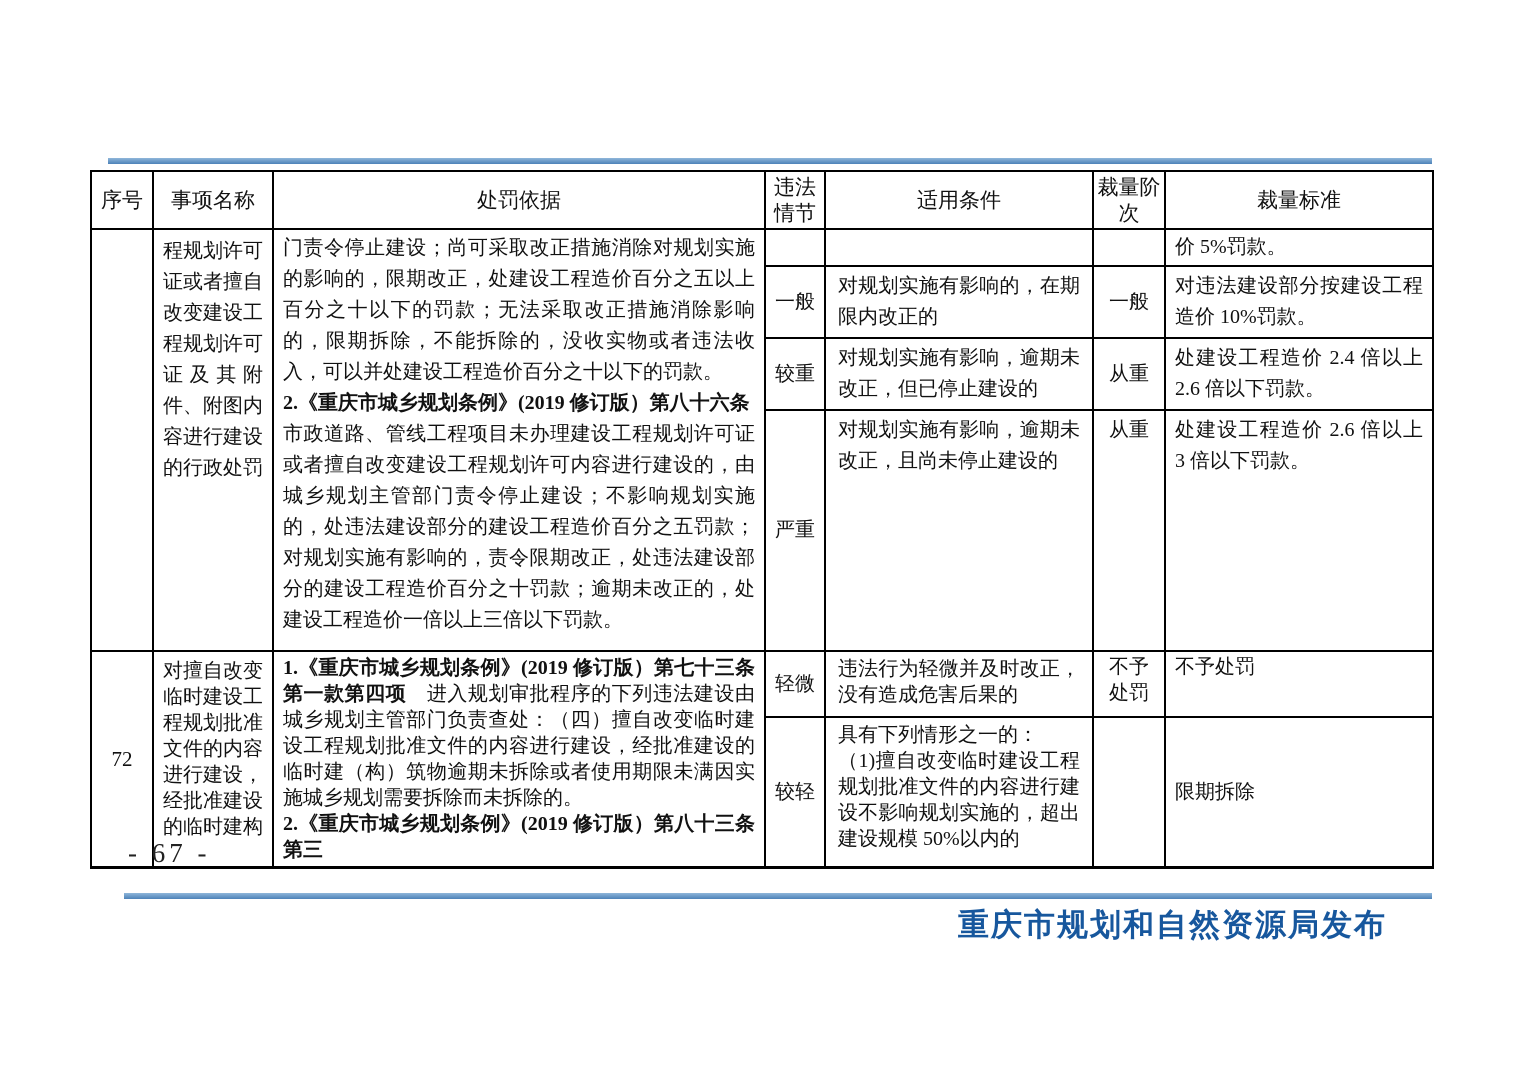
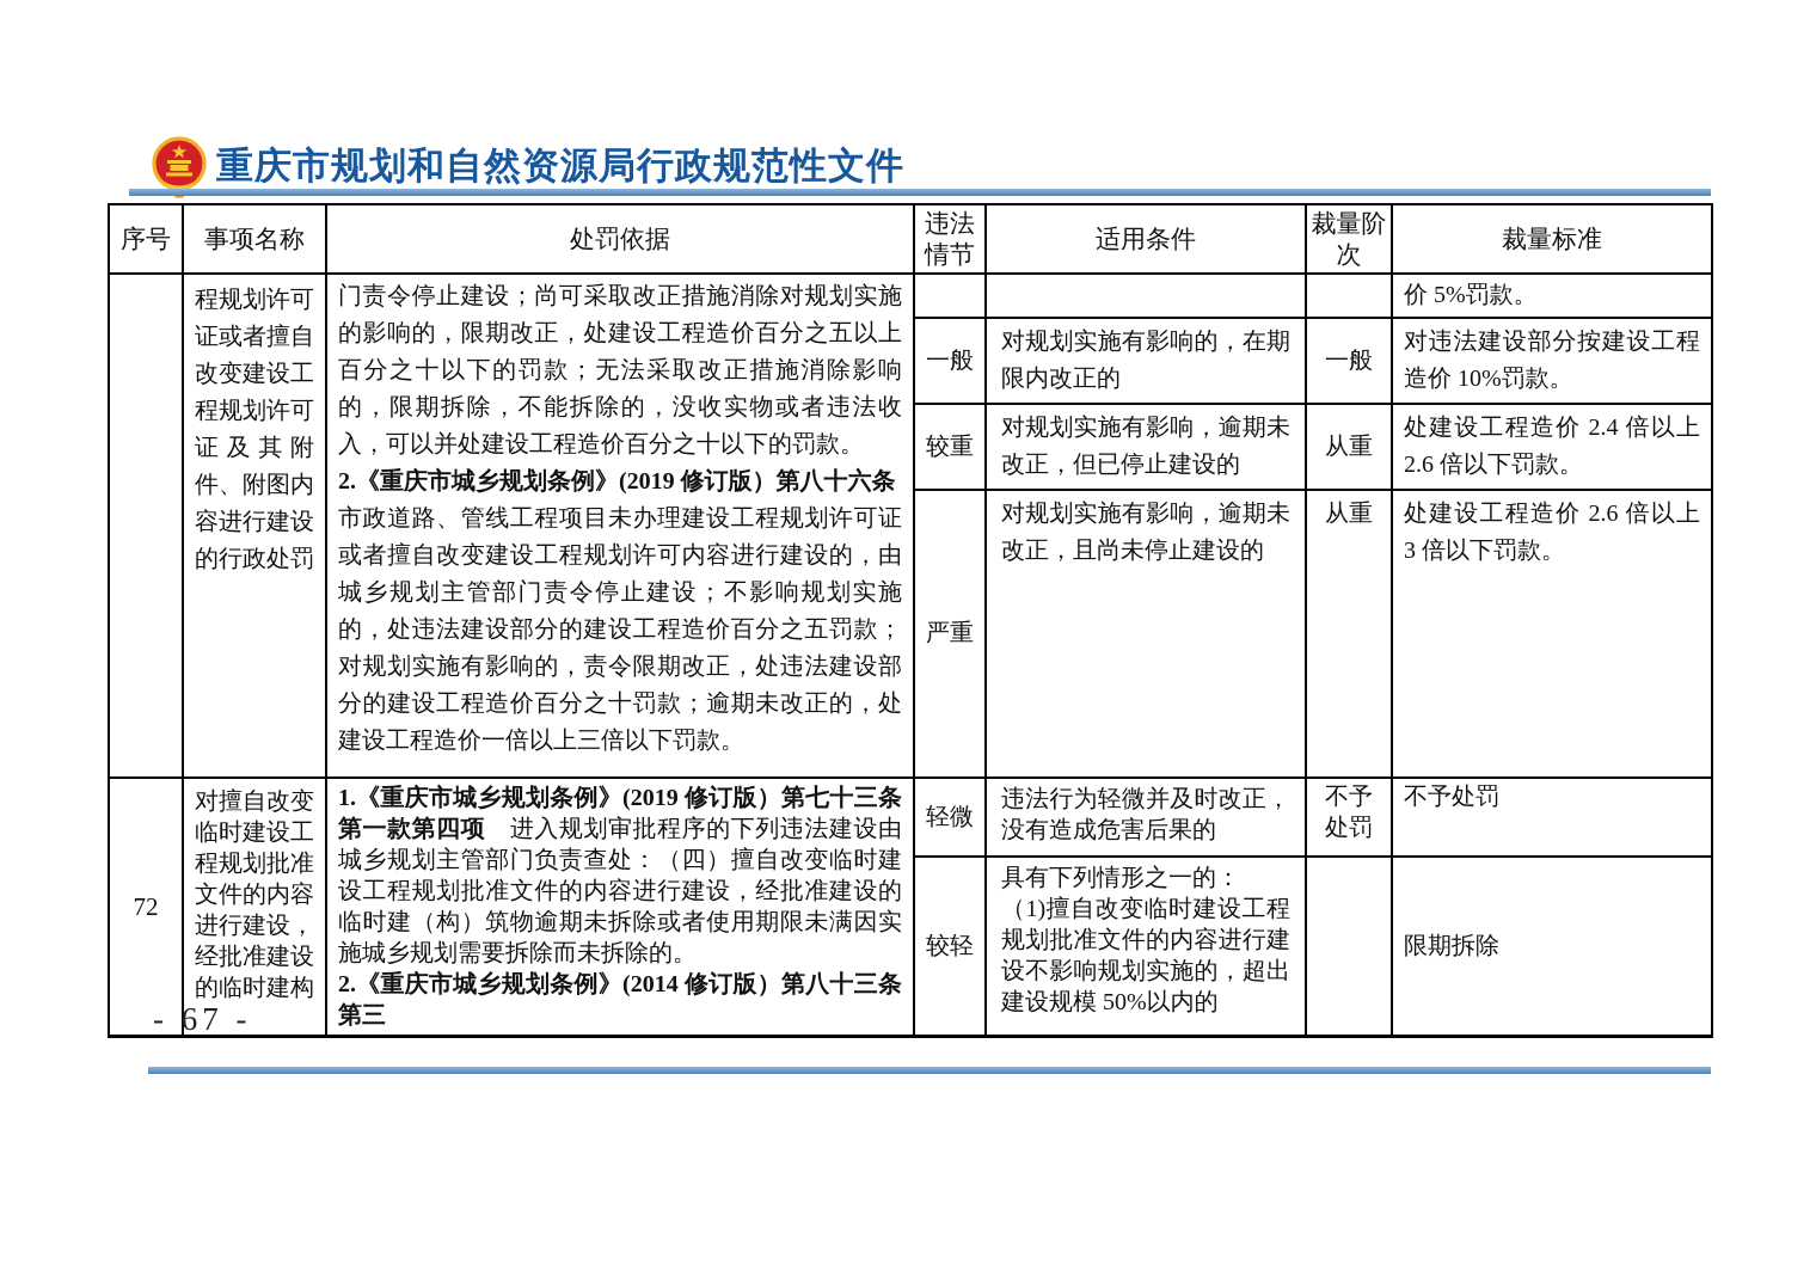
+ 重庆市规划和自然资源局行政规范性文件
  序号	事项名称	处罚依据	违法情节	适用条件	裁量阶次	裁量标准
  	程规划许可证或者擅自改变建设工程规划许可证及其附件、附图内容进行建设的行政处罚	门责令停止建设；尚可采取改正措施消除对规划实施的影响的，限期改正，处建设工程造价百分之五以上百分之十以下的罚款；无法采取改正措施消除影响的，限期拆除，不能拆除的，没收实物或者违法收入，可以并处建设工程造价百分之十以下的罚款。 2.《重庆市城乡规划条例》(2019 修订版）第八十六条 市政道路、管线工程项目未办理建设工程规划许可证或者擅自改变建设工程规划许可内容进行建设的，由城乡规划主管部门责令停止建设；不影响规划实施的，处违法建设部分的建设工程造价百分之五罚款；对规划实施有影响的，责令限期改正，处违法建设部分的建设工程造价百分之十罚款；逾期未改正的，处建设工程造价一倍以上三倍以下罚款。				价 5%罚款。
  一般	对规划实施有影响的，在期限内改正的	一般	对违法建设部分按建设工程造价 10%罚款。
  较重	对规划实施有影响，逾期未改正，但已停止建设的	从重	处建设工程造价 2.4 倍以上 2.6 倍以下罚款。
  严重	对规划实施有影响，逾期未改正，且尚未停止建设的	从重	处建设工程造价 2.6 倍以上 3 倍以下罚款。
- 72	对擅自改变临时建设工程规划批准文件的内容进行建设，经批准建设的临时建构	1.《重庆市城乡规划条例》(2019 修订版）第七十三条第一款第四项 进入规划审批程序的下列违法建设由城乡规划主管部门负责查处：（四）擅自改变临时建设工程规划批准文件的内容进行建设，经批准建设的临时建（构）筑物逾期未拆除或者使用期限未满因实施城乡规划需要拆除而未拆除的。 2.《重庆市城乡规划条例》(2019 修订版）第八十三条第三	轻微	违法行为轻微并及时改正，没有造成危害后果的	不予处罚	不予处罚
+ 72	对擅自改变临时建设工程规划批准文件的内容进行建设，经批准建设的临时建构	1.《重庆市城乡规划条例》(2019 修订版）第七十三条第一款第四项 进入规划审批程序的下列违法建设由城乡规划主管部门负责查处：（四）擅自改变临时建设工程规划批准文件的内容进行建设，经批准建设的临时建（构）筑物逾期未拆除或者使用期限未满因实施城乡规划需要拆除而未拆除的。 2.《重庆市城乡规划条例》(2014 修订版）第八十三条第三	轻微	违法行为轻微并及时改正，没有造成危害后果的	不予处罚	不予处罚
  较轻	具有下列情形之一的： （1)擅自改变临时建设工程规划批准文件的内容进行建设不影响规划实施的，超出建设规模 50%以内的		限期拆除
  - 67 -
- 重庆市规划和自然资源局发布
